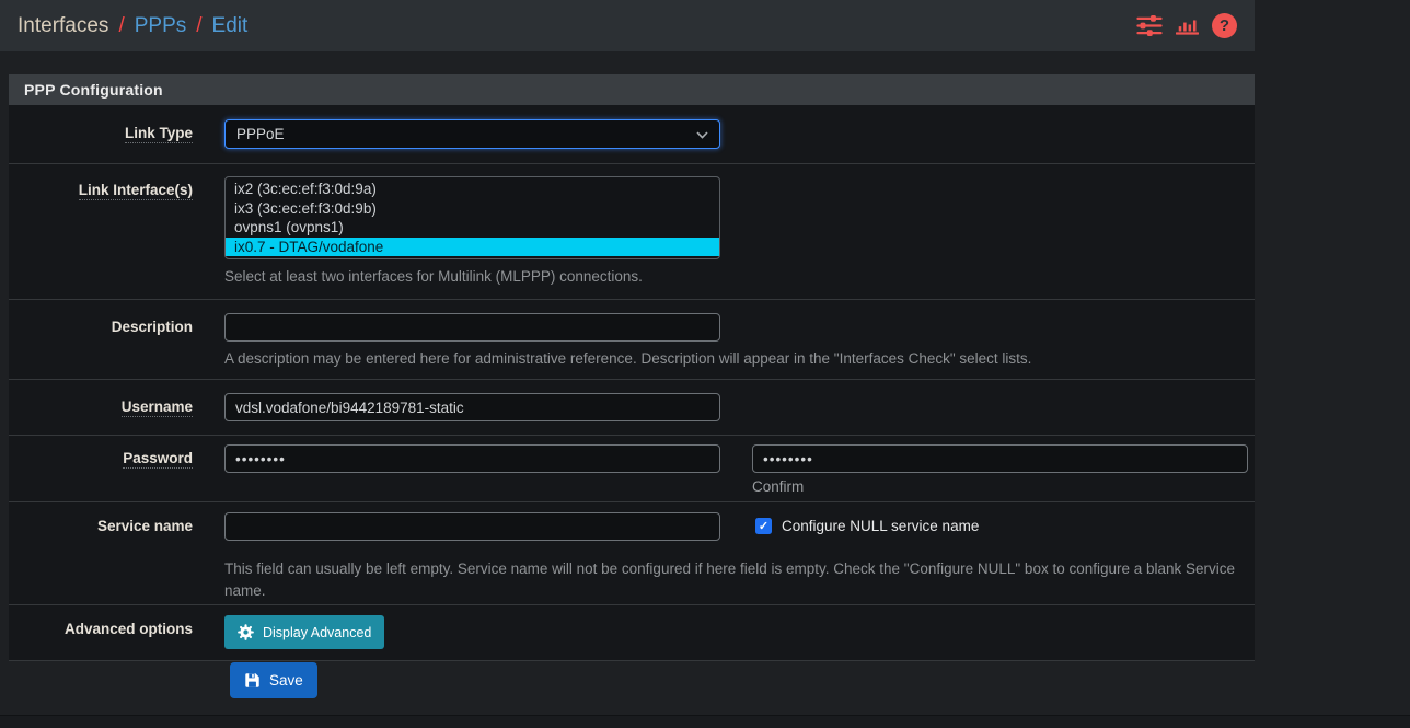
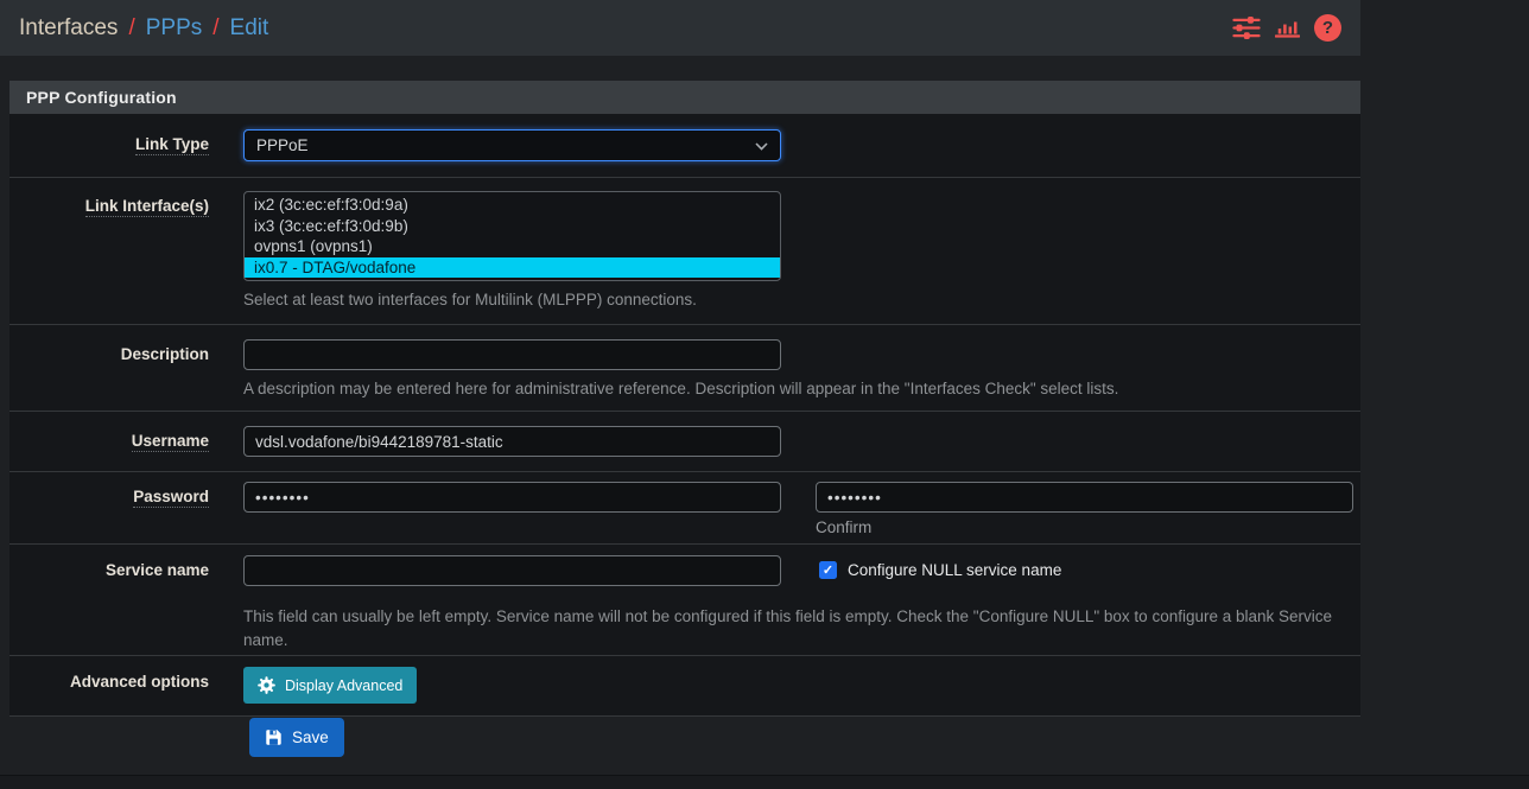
  Interfaces
  /
  PPPs
  /
  Edit
  ?
  PPP Configuration
  Link Type
  PPPoE
  Link Interface(s)
  ix2 (3c:ec:ef:f3:0d:9a)
  ix3 (3c:ec:ef:f3:0d:9b)
  ovpns1 (ovpns1)
  ix0.7 - DTAG/vodafone
  Select at least two interfaces for Multilink (MLPPP) connections.
  Description
  A description may be entered here for administrative reference. Description will appear in the "Interfaces Check" select lists.
  Username
  vdsl.vodafone/bi9442189781-static
  Password
  ••••••••
  ••••••••
  Confirm
  Service name
  ✓
  Configure NULL service name
- This field can usually be left empty. Service name will not be configured if here field is empty. Check the "Configure NULL" box to configure a blank Service name.
+ This field can usually be left empty. Service name will not be configured if this field is empty. Check the "Configure NULL" box to configure a blank Service name.
  Advanced options
  Display Advanced
  Save
